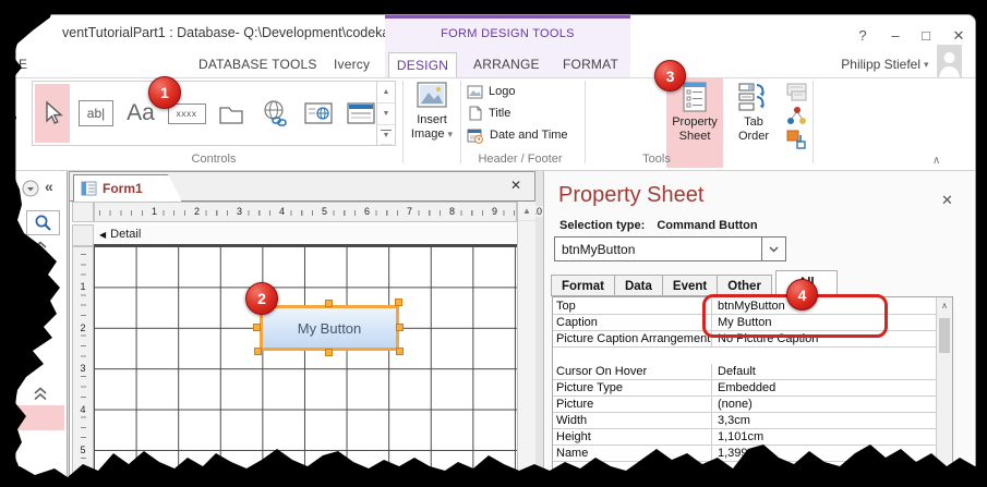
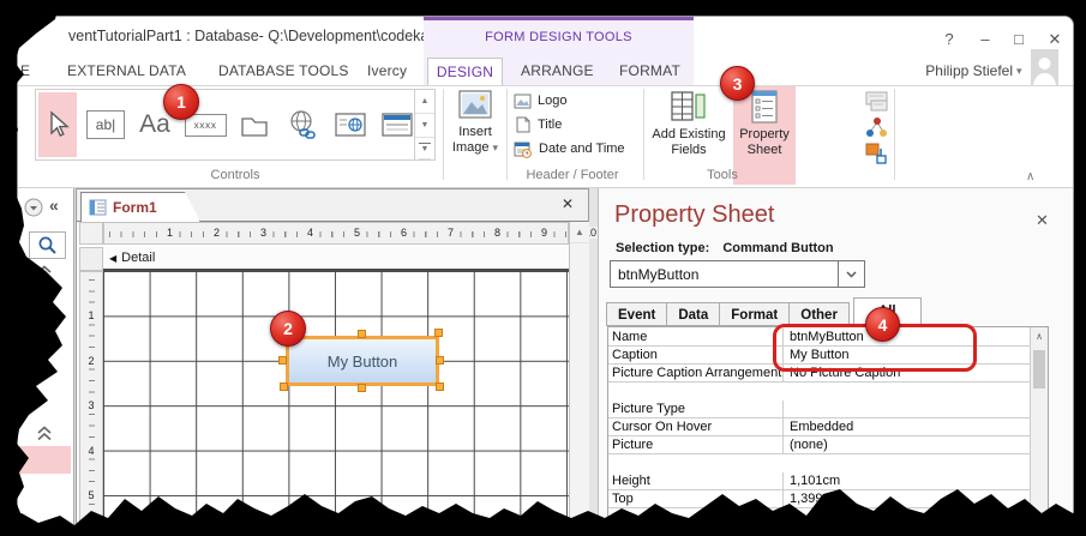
  ventTutorialPart1 : Database- Q:\Development\codek
  FORM DESIGN TOOLS
  ?
  –
  □
  ✕
  E
+ EXTERNAL DATA
  DATABASE TOOLS
  Ivercy
  DESIGN
  ARRANGE
  FORMAT
  Philipp Stiefel
  ▾
  ab|
  Aa
  xxxx
  Controls
  Insert
  Image ▾
  Logo
  Title
  Date and Time
  Header / Footer
+ Add Existing
+ Fields
  Property
  Sheet
- Tab
- Order
  Tools
  ∧
  «
  Form1
  ✕
  1
  2
  3
  4
  5
  6
  7
  8
  9
  ▲
  ◀
  Detail
  1
  2
  3
  4
  5
  My Button
  Property Sheet
  ✕
  Selection type: Command Button
  btnMyButton
- Format
+ Event
  Data
- Event
+ Format
  Other
- Top
+ Name
  btnMyButton
  Caption
  My Button
  Picture Caption Arrangement
  No Picture Caption
- Cursor On Hover
+ Picture Type
- Default
- Picture Type
+ Cursor On Hover
  Embedded
  Picture
  (none)
- Width
- 3,3cm
  Height
  1,101cm
- Name
+ Top
  1,399
  ∧
  1
  2
  3
  4
